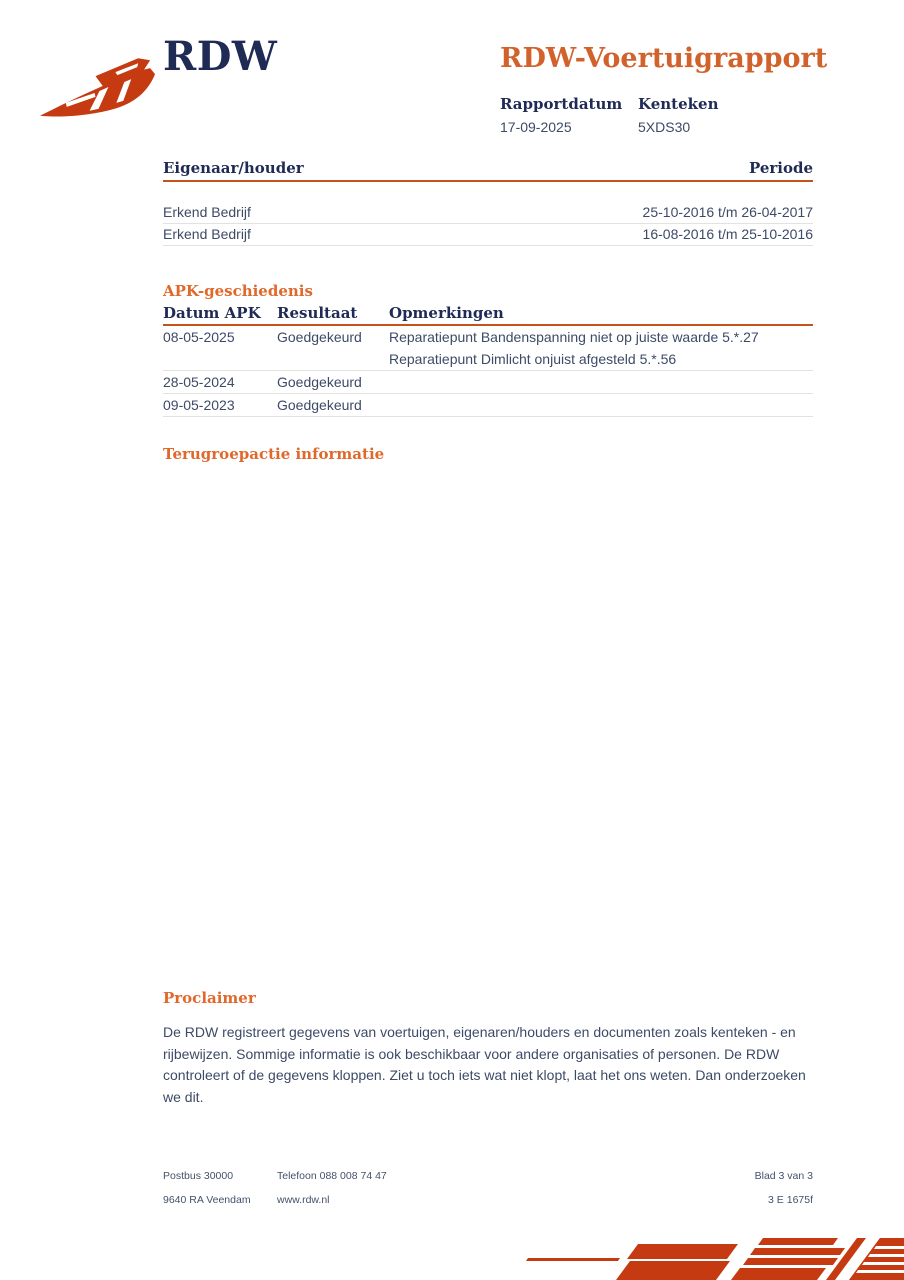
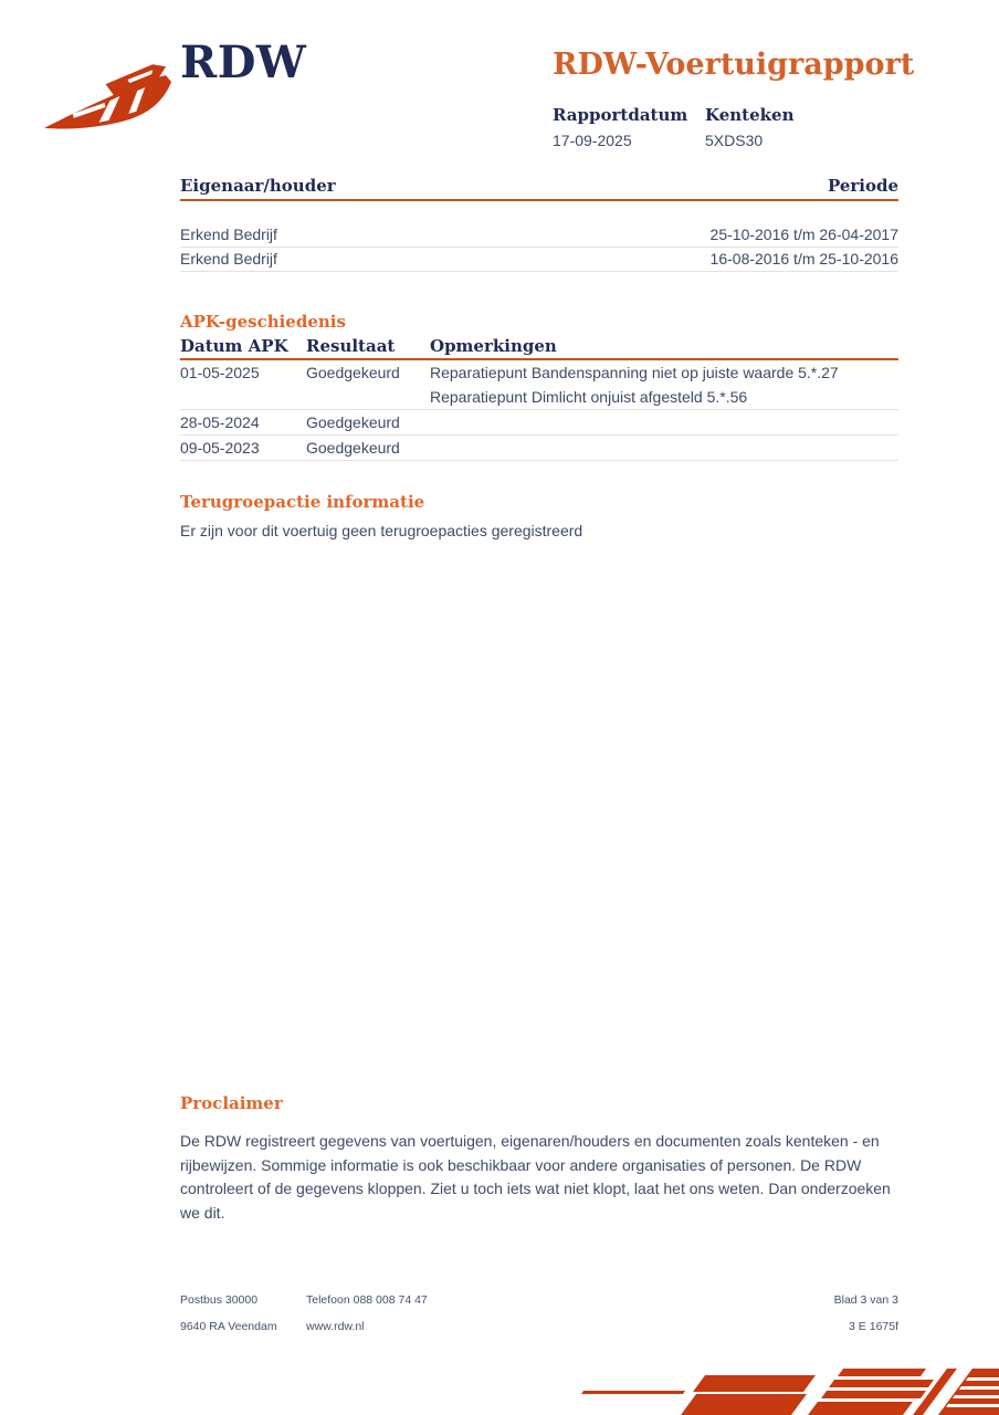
  RDW
  RDW-Voertuigrapport
  Rapportdatum
  17-09-2025
  Kenteken
  5XDS30
  Eigenaar/houder
  Periode
  Erkend Bedrijf
  25-10-2016 t/m 26-04-2017
  Erkend Bedrijf
  16-08-2016 t/m 25-10-2016
  APK-geschiedenis
  Datum APK
  Resultaat
  Opmerkingen
- 08-05-2025
+ 01-05-2025
  Goedgekeurd
  Reparatiepunt Bandenspanning niet op juiste waarde 5.*.27
  Reparatiepunt Dimlicht onjuist afgesteld 5.*.56
  28-05-2024
  Goedgekeurd
  09-05-2023
  Goedgekeurd
  Terugroepactie informatie
+ Er zijn voor dit voertuig geen terugroepacties geregistreerd
  Proclaimer
  De RDW registreert gegevens van voertuigen, eigenaren/houders en documenten zoals kenteken - en rijbewijzen. Sommige informatie is ook beschikbaar voor andere organisaties of personen. De RDW controleert of de gegevens kloppen. Ziet u toch iets wat niet klopt, laat het ons weten. Dan onderzoeken we dit.
  Postbus 30000
  Telefoon 088 008 74 47
  Blad 3 van 3
  9640 RA Veendam
  www.rdw.nl
  3 E 1675f
